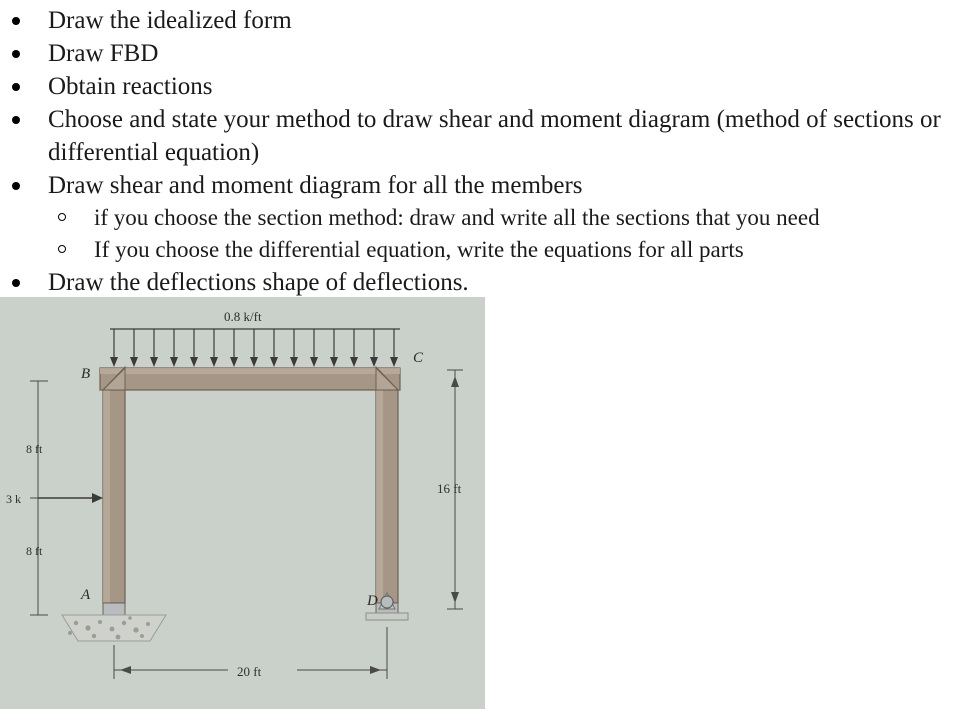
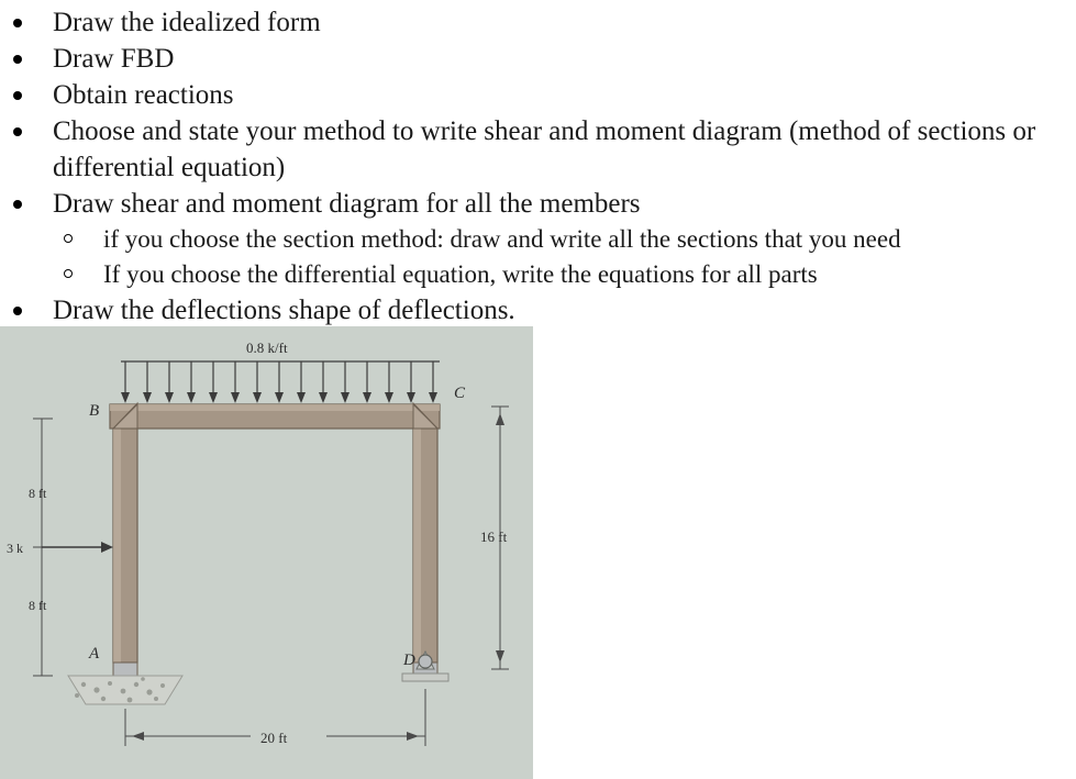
  Draw the idealized form
  Draw FBD
  Obtain reactions
- Choose and state your method to draw shear and moment diagram (method of sections or differential equation)
+ Choose and state your method to write shear and moment diagram (method of sections or differential equation)
  Draw shear and moment diagram for all the members
  if you choose the section method: draw and write all the sections that you need
  If you choose the differential equation, write the equations for all parts
  Draw the deflections shape of deflections.
  0.8 k/ft
  B
  C
  A
  D
  8 ft
  8 ft
  3 k
  16 ft
  20 ft
